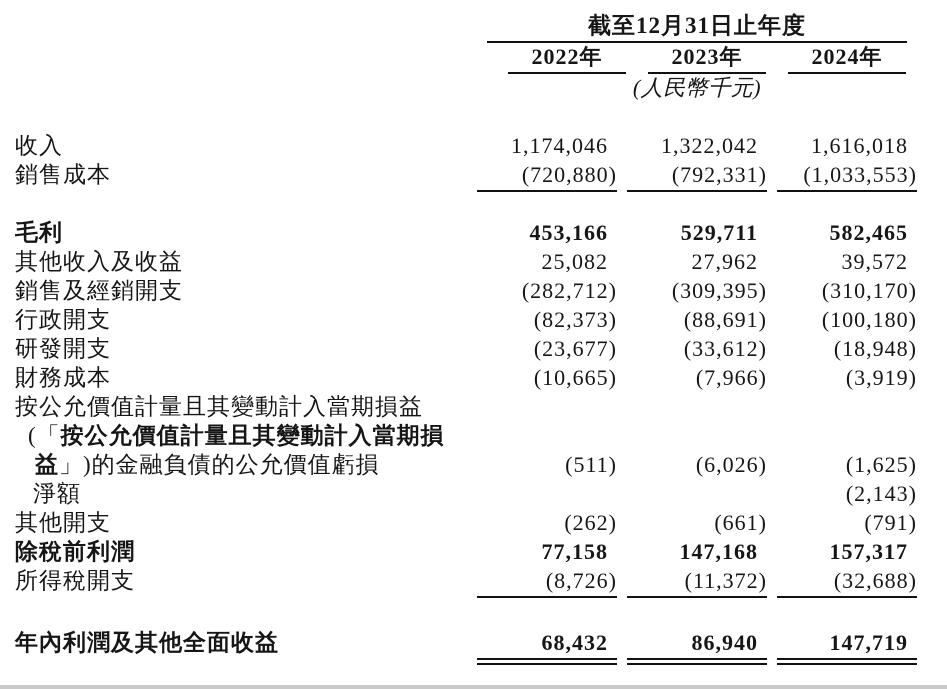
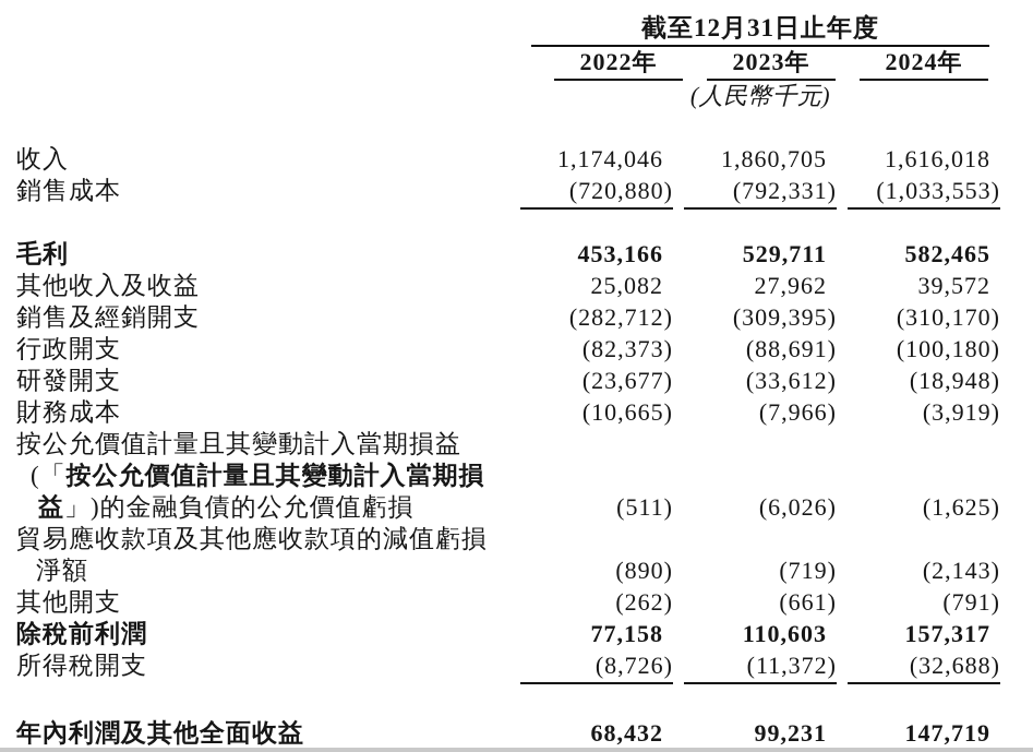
  截至12月31日止年度
  2022年
  2023年
  2024年
  (人民幣千元)
  收入
  1,174,046
- 1,322,042
+ 1,860,705
  1,616,018
  銷售成本
  (720,880)
  (792,331)
  (1,033,553)
  毛利
  453,166
  529,711
  582,465
  其他收入及收益
  25,082
  27,962
  39,572
  銷售及經銷開支
  (282,712)
  (309,395)
  (310,170)
  行政開支
  (82,373)
  (88,691)
  (100,180)
  研發開支
  (23,677)
  (33,612)
  (18,948)
  財務成本
  (10,665)
  (7,966)
  (3,919)
  按公允價值計量且其變動計入當期損益
  (「按公允價值計量且其變動計入當期損
  益」)的金融負債的公允價值虧損
  (511)
  (6,026)
  (1,625)
+ 貿易應收款項及其他應收款項的減值虧損
  淨額
+ (890)
+ (719)
  (2,143)
  其他開支
  (262)
  (661)
  (791)
  除稅前利潤
  77,158
- 147,168
+ 110,603
  157,317
  所得稅開支
  (8,726)
  (11,372)
  (32,688)
  年內利潤及其他全面收益
  68,432
- 86,940
+ 99,231
  147,719
